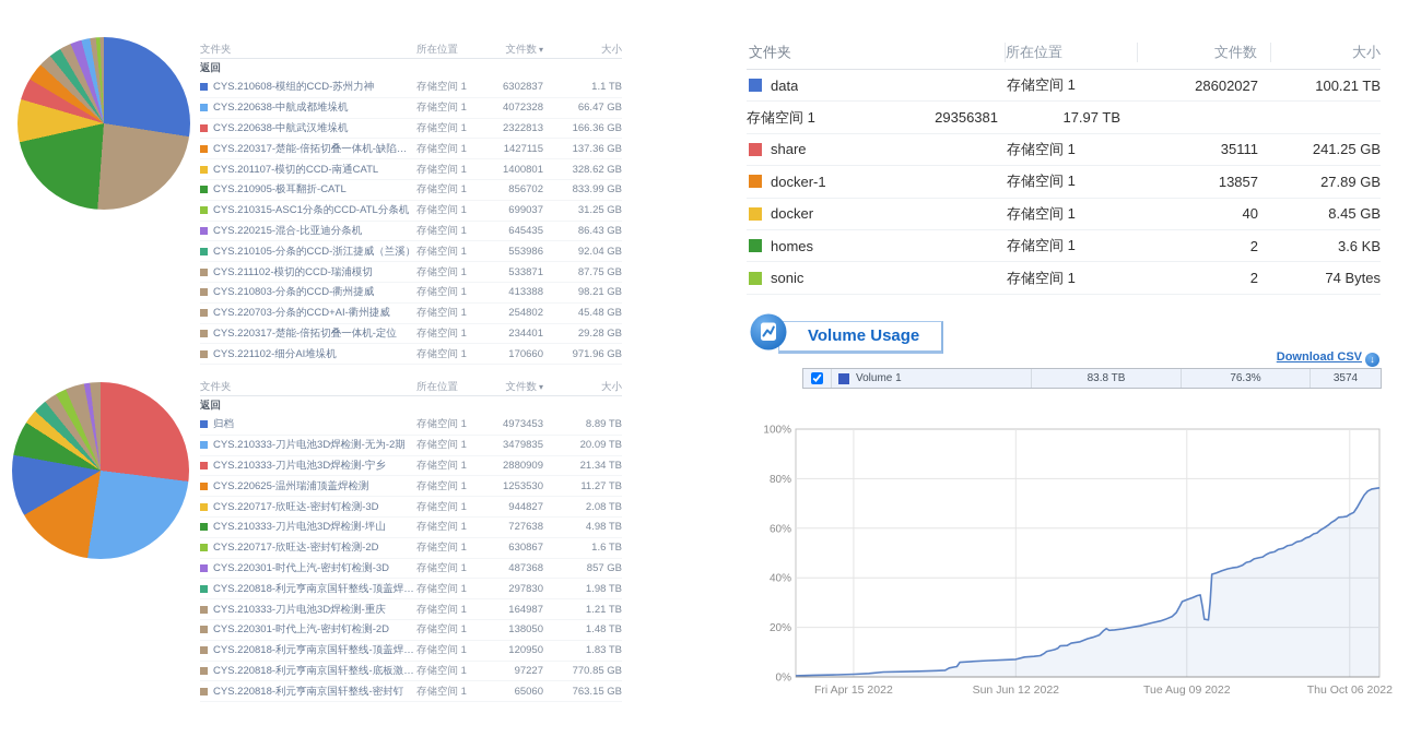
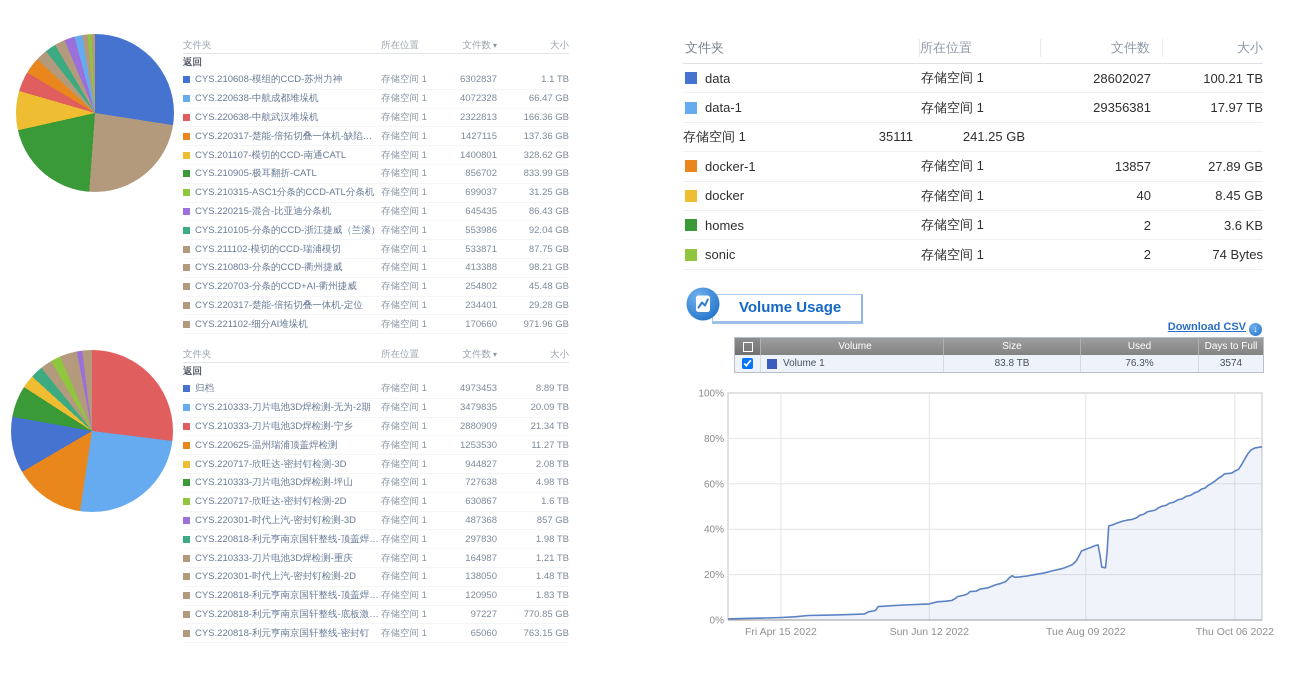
  文件夹
  所在位置
  文件数 ▾
  大小
  返回
  CYS.210608-模组的CCD-苏州力神
  存储空间 1
  6302837
  1.1 TB
  CYS.220638-中航成都堆垛机
  存储空间 1
  4072328
  66.47 GB
  CYS.220638-中航武汉堆垛机
  存储空间 1
  2322813
  166.36 GB
  CYS.220317-楚能-倍拓切叠一体机-缺陷检测
  存储空间 1
  1427115
  137.36 GB
  CYS.201107-模切的CCD-南通CATL
  存储空间 1
  1400801
  328.62 GB
  CYS.210905-极耳翻折-CATL
  存储空间 1
  856702
  833.99 GB
  CYS.210315-ASC1分条的CCD-ATL分条机
  存储空间 1
  699037
  31.25 GB
  CYS.220215-混合-比亚迪分条机
  存储空间 1
  645435
  86.43 GB
  CYS.210105-分条的CCD-浙江捷威（兰溪）
  存储空间 1
  553986
  92.04 GB
  CYS.211102-模切的CCD-瑞浦模切
  存储空间 1
  533871
  87.75 GB
  CYS.210803-分条的CCD-衢州捷威
  存储空间 1
  413388
  98.21 GB
  CYS.220703-分条的CCD+AI-衢州捷威
  存储空间 1
  254802
  45.48 GB
  CYS.220317-楚能-倍拓切叠一体机-定位
  存储空间 1
  234401
  29.28 GB
  CYS.221102-细分AI堆垛机
  存储空间 1
  170660
  971.96 GB
  文件夹
  所在位置
  文件数 ▾
  大小
  返回
  归档
  存储空间 1
  4973453
  8.89 TB
  CYS.210333-刀片电池3D焊检测-无为-2期
  存储空间 1
  3479835
  20.09 TB
  CYS.210333-刀片电池3D焊检测-宁乡
  存储空间 1
  2880909
  21.34 TB
  CYS.220625-温州瑞浦顶盖焊检测
  存储空间 1
  1253530
  11.27 TB
  CYS.220717-欣旺达-密封钉检测-3D
  存储空间 1
  944827
  2.08 TB
  CYS.210333-刀片电池3D焊检测-坪山
  存储空间 1
  727638
  4.98 TB
  CYS.220717-欣旺达-密封钉检测-2D
  存储空间 1
  630867
  1.6 TB
  CYS.220301-时代上汽-密封钉检测-3D
  存储空间 1
  487368
  857 GB
  CYS.220818-利元亨南京国轩整线-顶盖焊-3
  存储空间 1
  297830
  1.98 TB
  CYS.210333-刀片电池3D焊检测-重庆
  存储空间 1
  164987
  1.21 TB
  CYS.220301-时代上汽-密封钉检测-2D
  存储空间 1
  138050
  1.48 TB
  CYS.220818-利元亨南京国轩整线-顶盖焊-2
  存储空间 1
  120950
  1.83 TB
  CYS.220818-利元亨南京国轩整线-底板激光
  存储空间 1
  97227
  770.85 GB
  CYS.220818-利元亨南京国轩整线-密封钉
  存储空间 1
  65060
  763.15 GB
  文件夹
  所在位置
  文件数
  大小
  data
  存储空间 1
  28602027
  100.21 TB
+ data-1
  存储空间 1
  29356381
  17.97 TB
- share
  存储空间 1
  35111
  241.25 GB
  docker-1
  存储空间 1
  13857
  27.89 GB
  docker
  存储空间 1
  40
  8.45 GB
  homes
  存储空间 1
  2
  3.6 KB
  sonic
  存储空间 1
  2
  74 Bytes
  Volume Usage
  Download CSV ↓
+ Volume
+ Size
+ Used
+ Days to Full
  Volume 1
  83.8 TB
  76.3%
  3574
  0%
  20%
  40%
  60%
  80%
  100%
  Fri Apr 15 2022
  Sun Jun 12 2022
  Tue Aug 09 2022
  Thu Oct 06 2022
